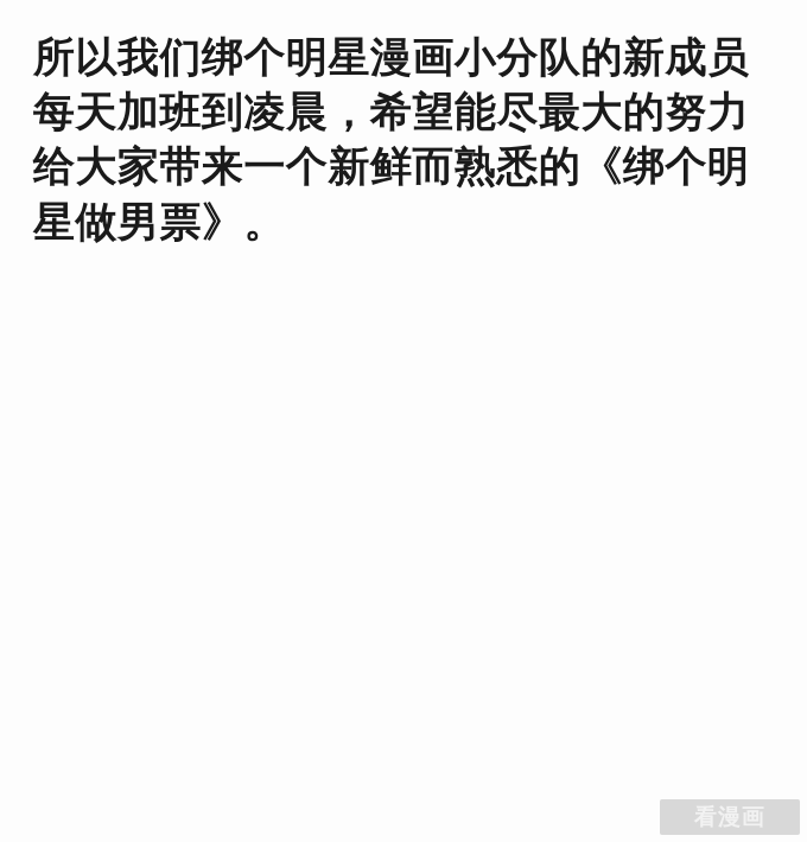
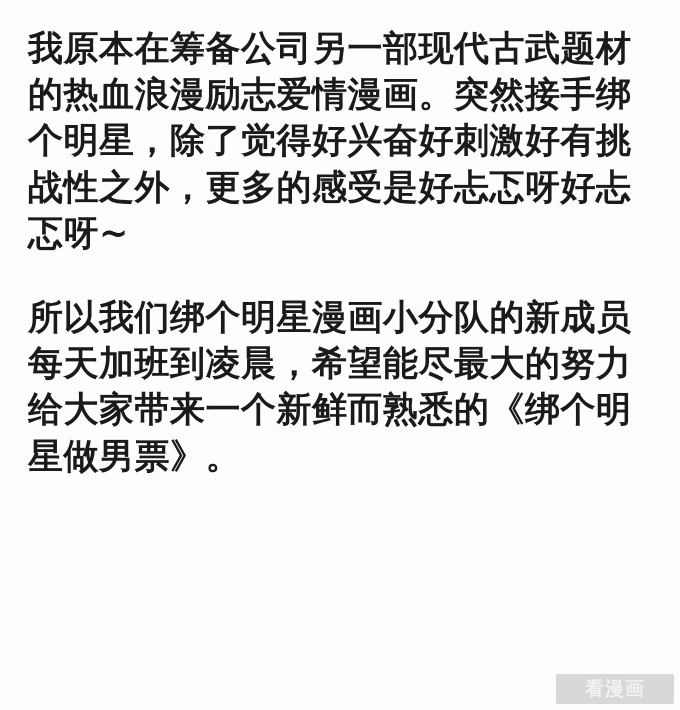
+ 我原本在筹备公司另一部现代古武题材的热血浪漫励志爱情漫画。突然接手绑个明星，除了觉得好兴奋好刺激好有挑战性之外，更多的感受是好忐忑呀好忐忑呀~
  所以我们绑个明星漫画小分队的新成员每天加班到凌晨，希望能尽最大的努力给大家带来一个新鲜而熟悉的《绑个明星做男票》。
  看漫画
